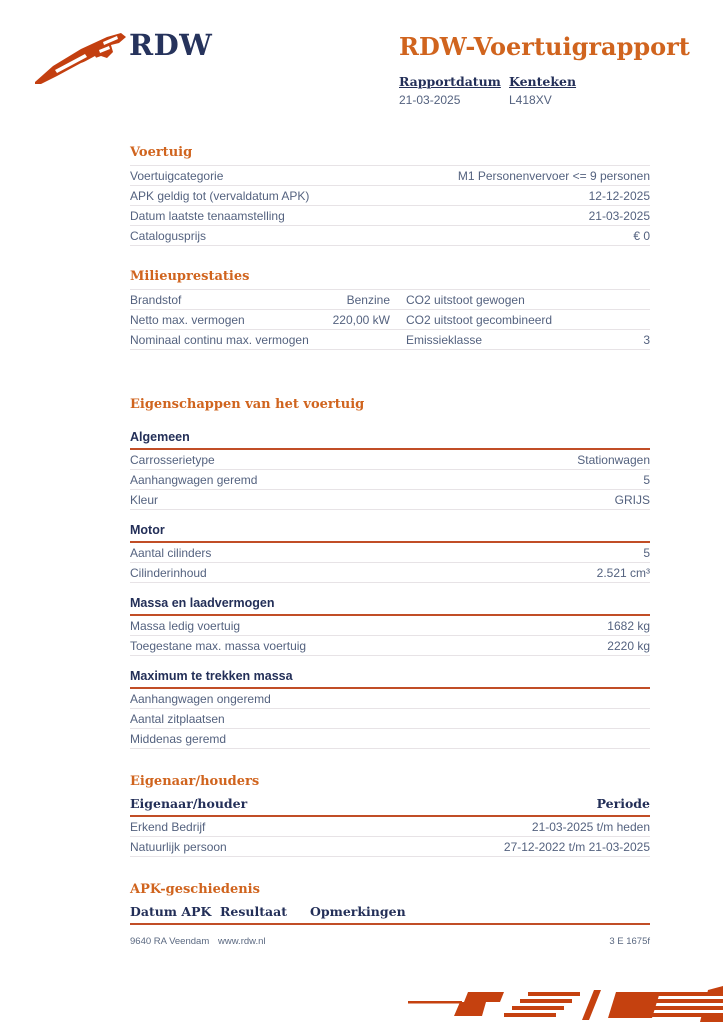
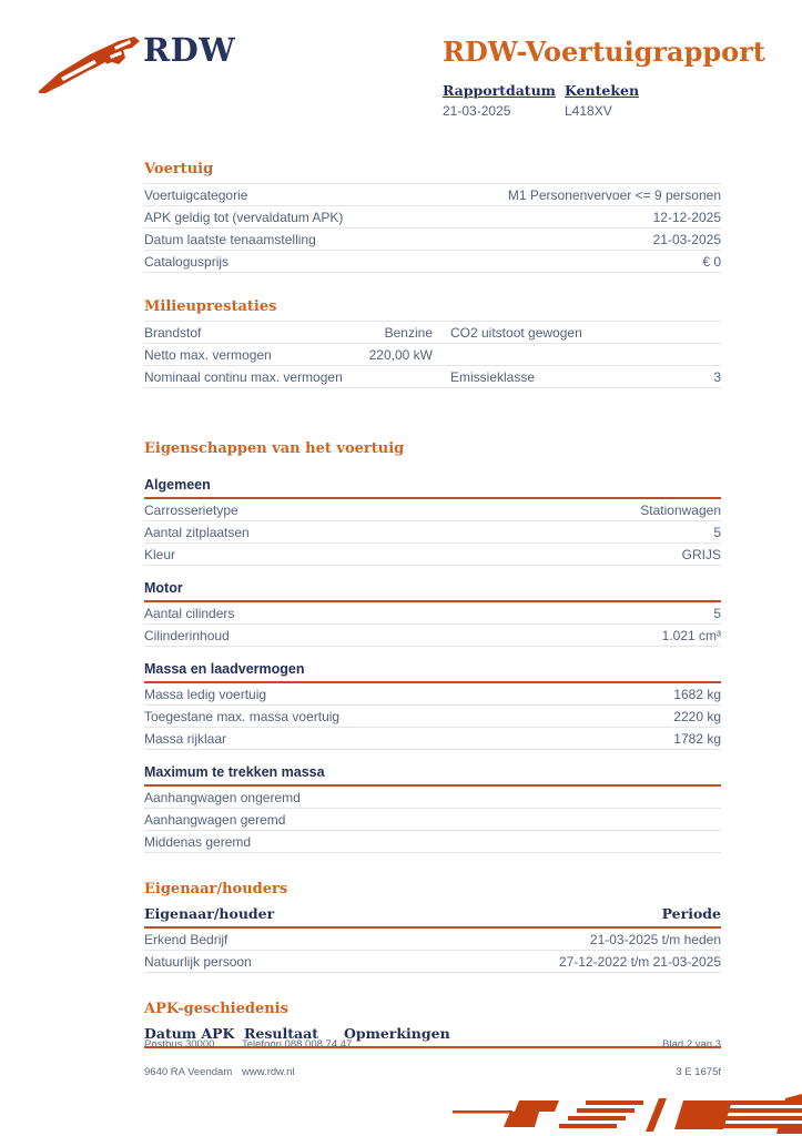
  RDW
  RDW-Voertuigrapport
  Rapportdatum
  21-03-2025
  Kenteken
  L418XV
  Voertuig
  Voertuigcategorie
  M1 Personenvervoer <= 9 personen
  APK geldig tot (vervaldatum APK)
  12-12-2025
  Datum laatste tenaamstelling
  21-03-2025
  Catalogusprijs
  € 0
  Milieuprestaties
  Brandstof
  Benzine
  CO2 uitstoot gewogen
  Netto max. vermogen
  220,00 kW
- CO2 uitstoot gecombineerd
  Nominaal continu max. vermogen
  Emissieklasse
  3
  Eigenschappen van het voertuig
  Algemeen
  Carrosserietype
  Stationwagen
- Aanhangwagen geremd
+ Aantal zitplaatsen
  5
  Kleur
  GRIJS
  Motor
  Aantal cilinders
  5
  Cilinderinhoud
- 2.521 cm³
+ 1.021 cm³
  Massa en laadvermogen
  Massa ledig voertuig
  1682 kg
  Toegestane max. massa voertuig
  2220 kg
+ Massa rijklaar
+ 1782 kg
  Maximum te trekken massa
  Aanhangwagen ongeremd
- Aantal zitplaatsen
+ Aanhangwagen geremd
  Middenas geremd
  Eigenaar/houders
  Eigenaar/houder
  Periode
  Erkend Bedrijf
  21-03-2025 t/m heden
  Natuurlijk persoon
  27-12-2022 t/m 21-03-2025
  APK-geschiedenis
  Datum APK
  Resultaat
  Opmerkingen
+ Postbus 30000
+ Telefoon 088 008 74 47
+ Blad 2 van 3
  9640 RA Veendam
  www.rdw.nl
  3 E 1675f
